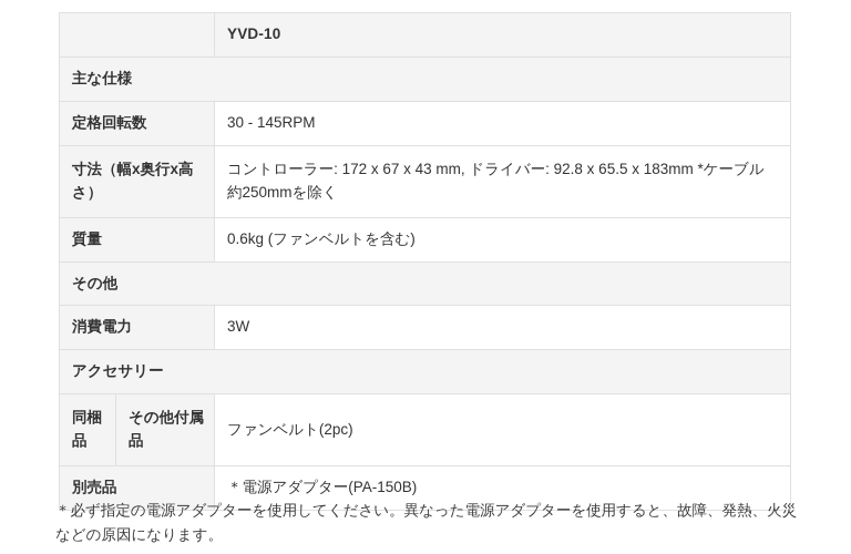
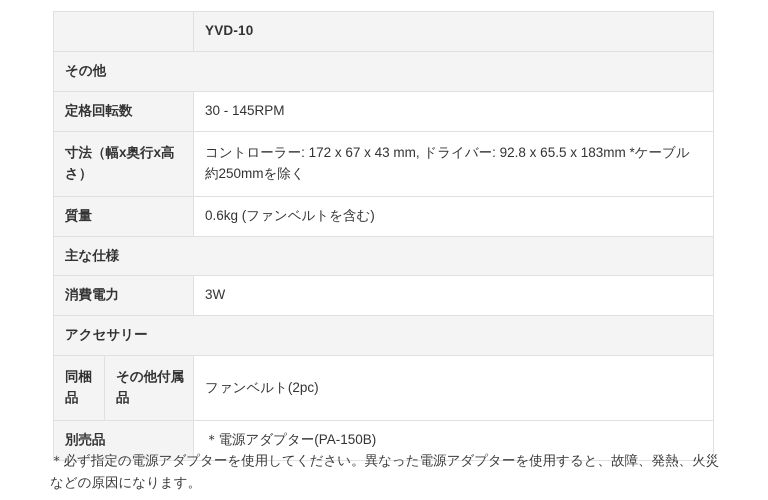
  	YVD-10
- 主な仕様
+ その他
  定格回転数	30 - 145RPM
  寸法（幅x奥行x高さ）	コントローラー: 172 x 67 x 43 mm, ドライバー: 92.8 x 65.5 x 183mm *ケーブル約250mmを除く
  質量	0.6kg (ファンベルトを含む)
- その他
+ 主な仕様
  消費電力	3W
  アクセサリー
  同梱品	その他付属品	ファンベルト(2pc)
  別売品	＊電源アダプター(PA-150B)
  ＊必ず指定の電源アダプターを使用してください。異なった電源アダプターを使用すると、故障、発熱、火災などの原因になります。
